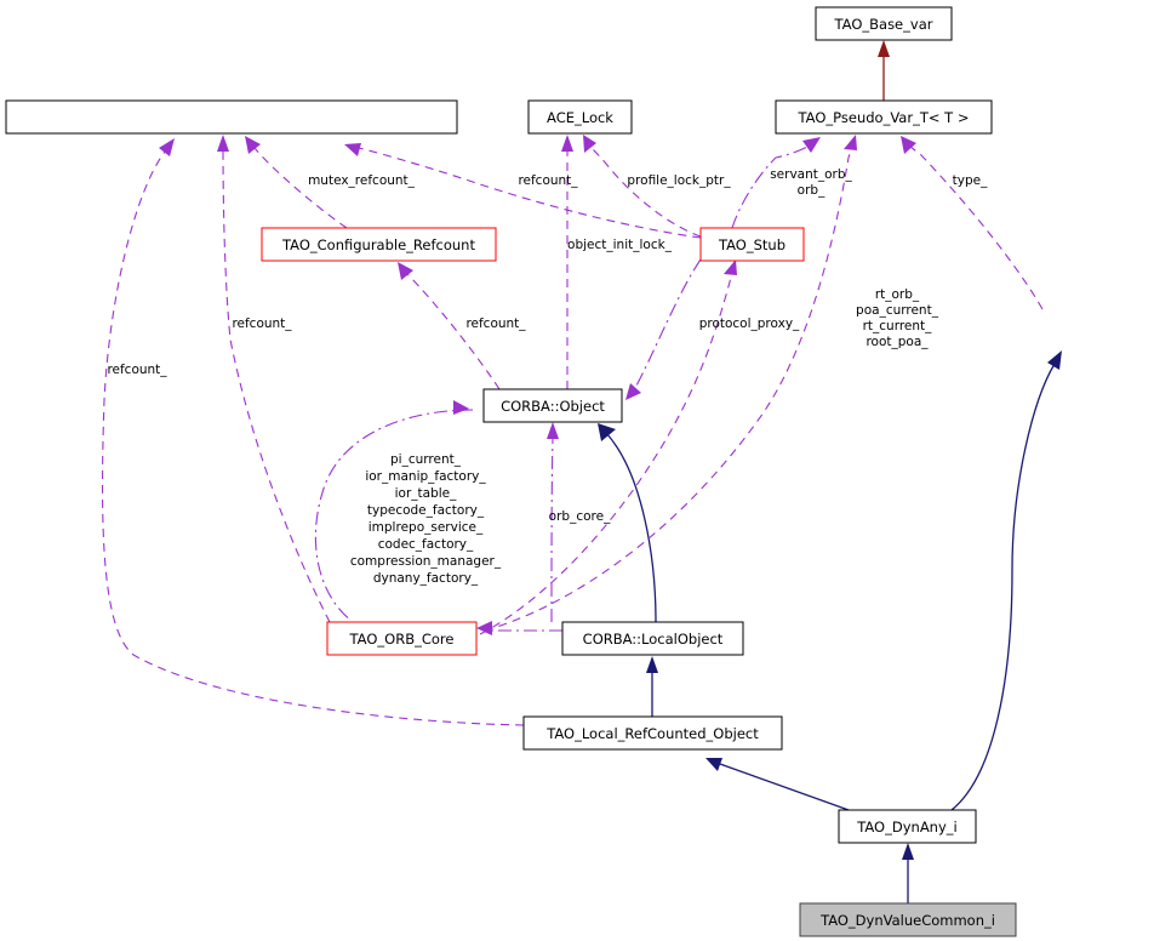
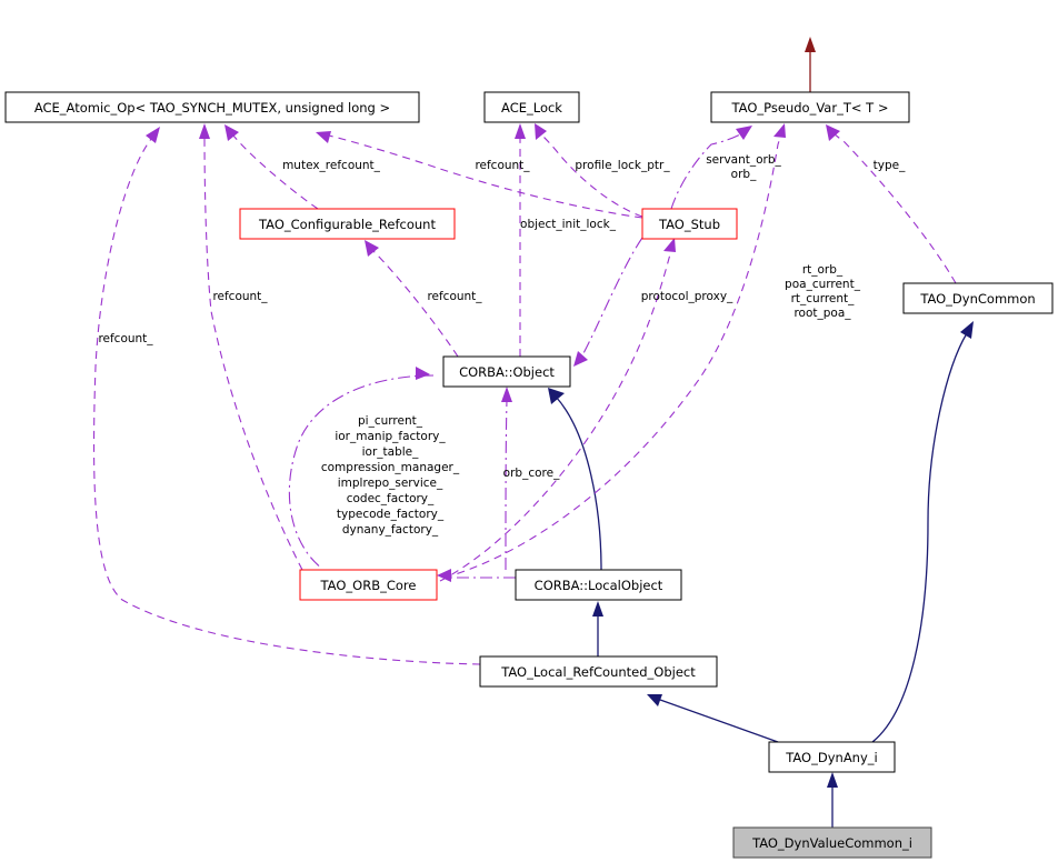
+ ACE_Atomic_Op< TAO_SYNCH_MUTEX, unsigned long >
  ACE_Lock
- TAO_Base_var
  TAO_Pseudo_Var_T< T >
  TAO_Configurable_Refcount
  TAO_Stub
+ TAO_DynCommon
  CORBA::Object
  TAO_ORB_Core
  CORBA::LocalObject
  TAO_Local_RefCounted_Object
  TAO_DynAny_i
  TAO_DynValueCommon_i
  mutex_refcount_
  refcount_
  profile_lock_ptr_
  servant_orb_
  orb_
  type_
  object_init_lock_
  refcount_
  refcount_
  protocol_proxy_
  rt_orb_
  poa_current_
  rt_current_
  root_poa_
  refcount_
  pi_current_
  ior_manip_factory_
  ior_table_
- typecode_factory_
+ compression_manager_
  implrepo_service_
  codec_factory_
- compression_manager_
+ typecode_factory_
  dynany_factory_
  orb_core_
